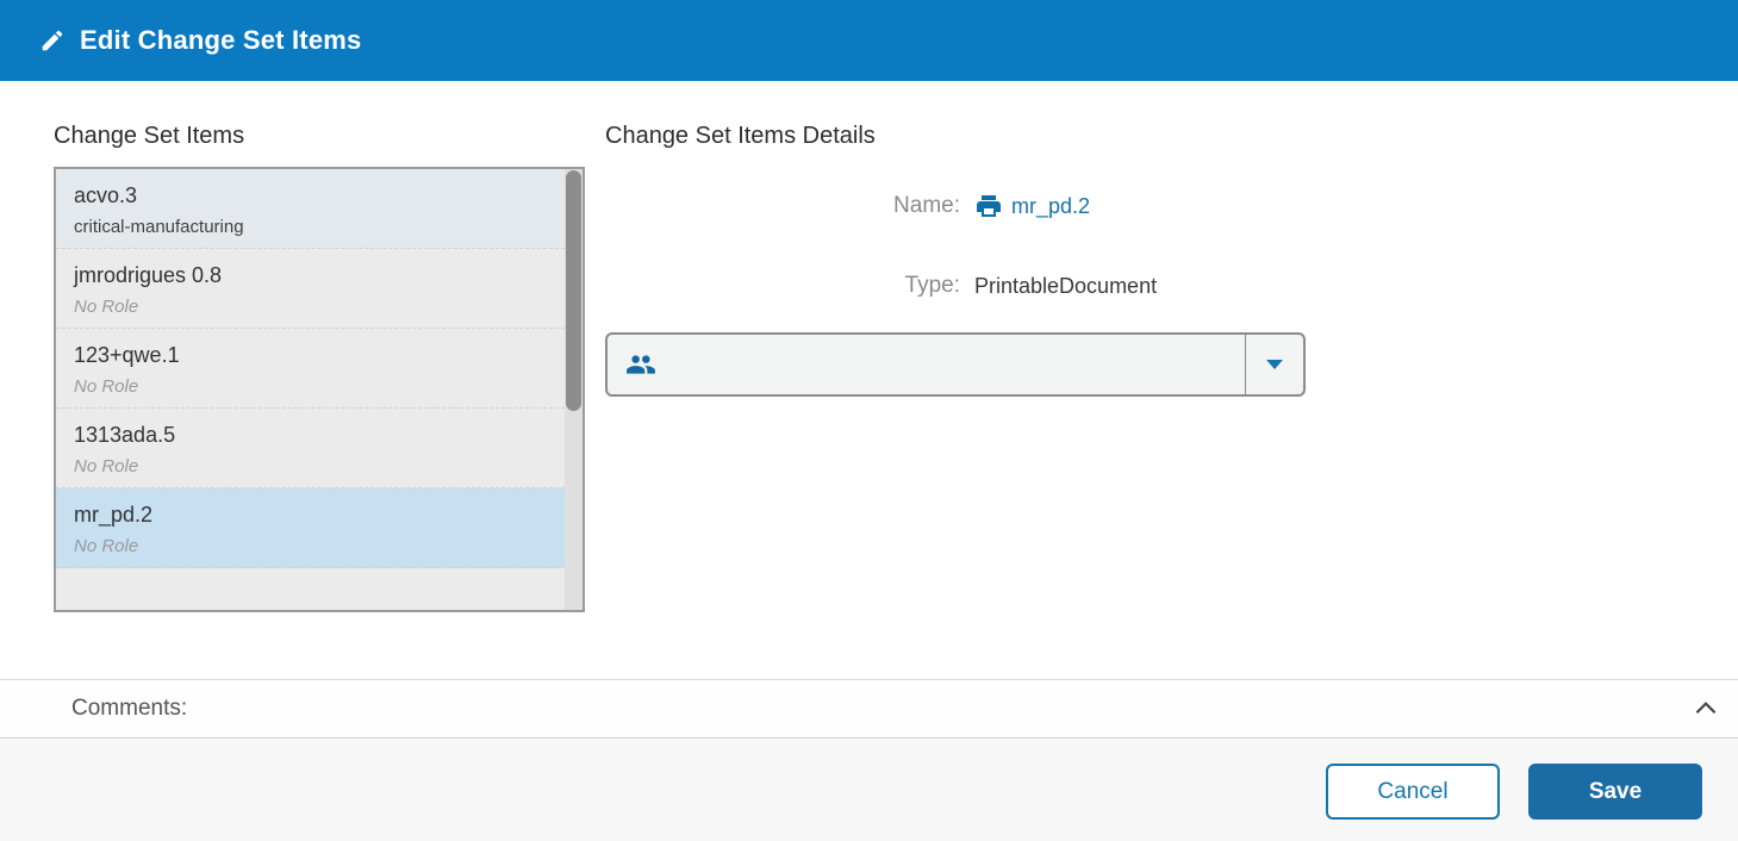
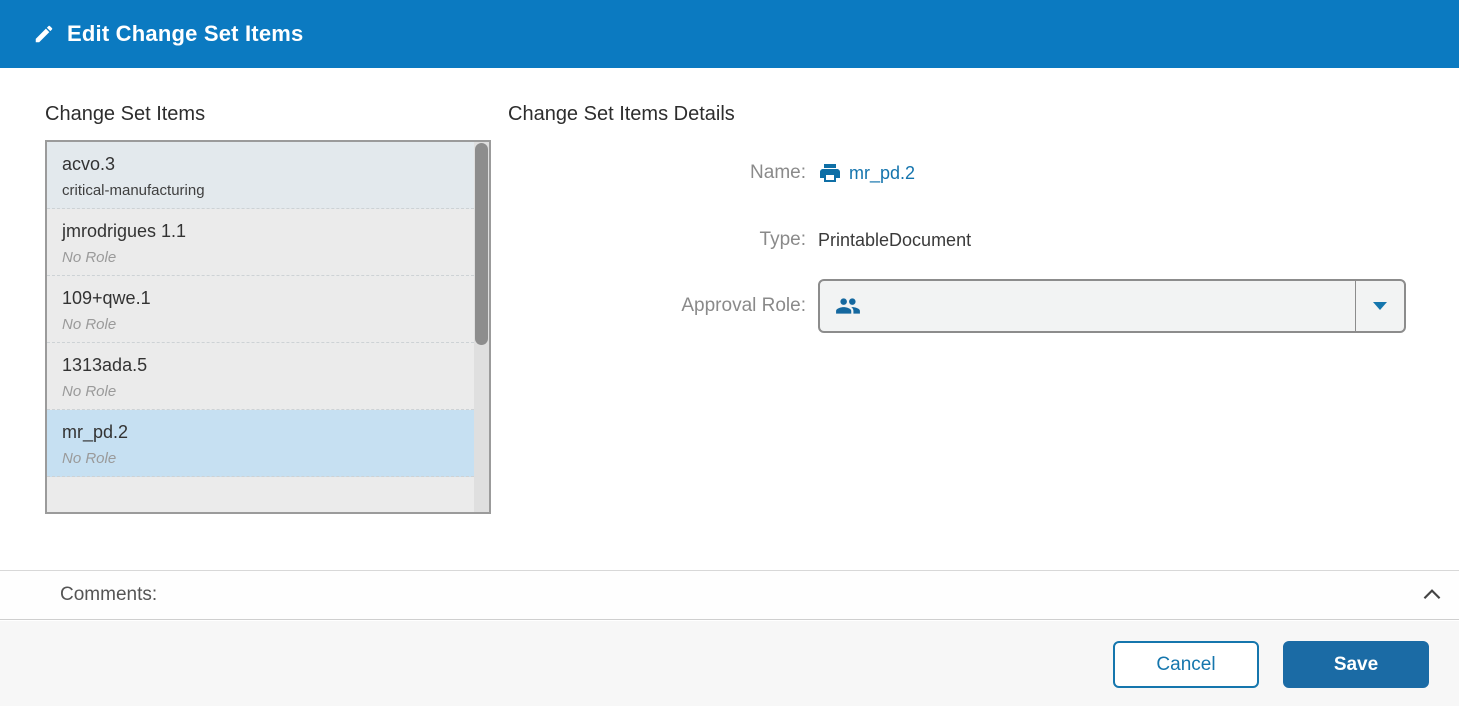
  Edit Change Set Items
  Change Set Items
  Change Set Items Details
  acvo.3
  critical-manufacturing
- jmrodrigues 0.8
+ jmrodrigues 1.1
  No Role
- 123+qwe.1
+ 109+qwe.1
  No Role
  1313ada.5
  No Role
  mr_pd.2
  No Role
  Name:
  mr_pd.2
  Type:
  PrintableDocument
+ Approval Role:
  Comments:
  Cancel
  Save
